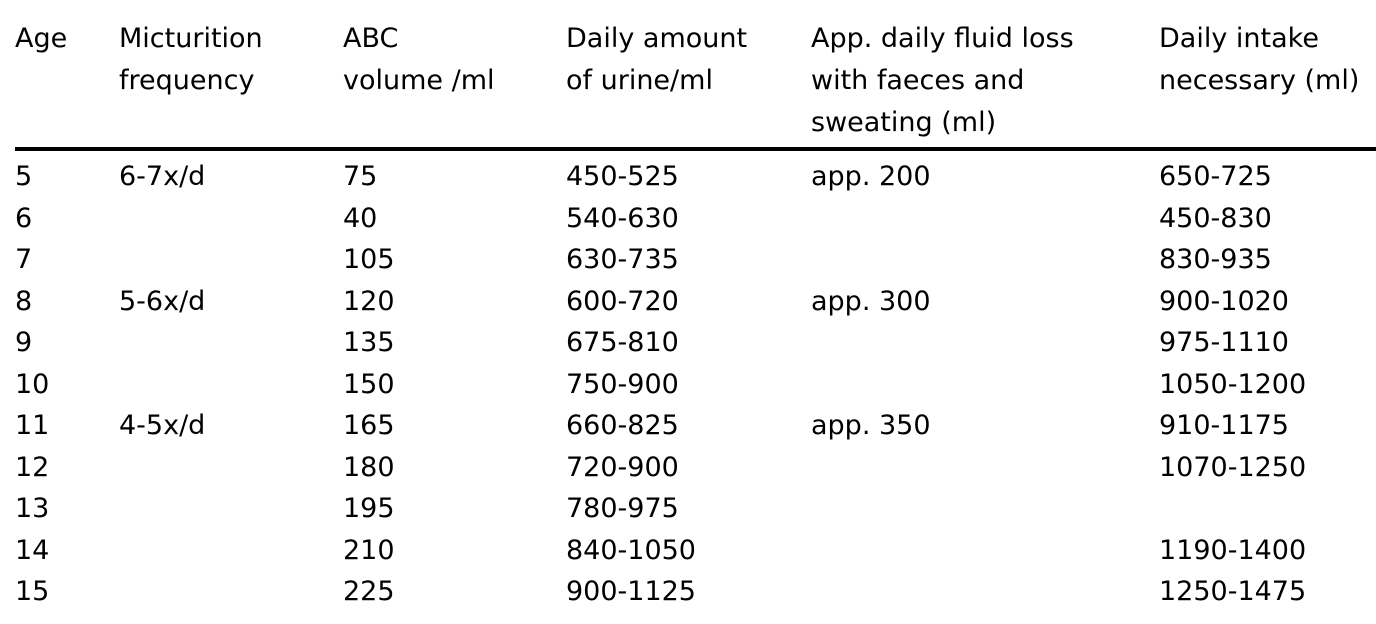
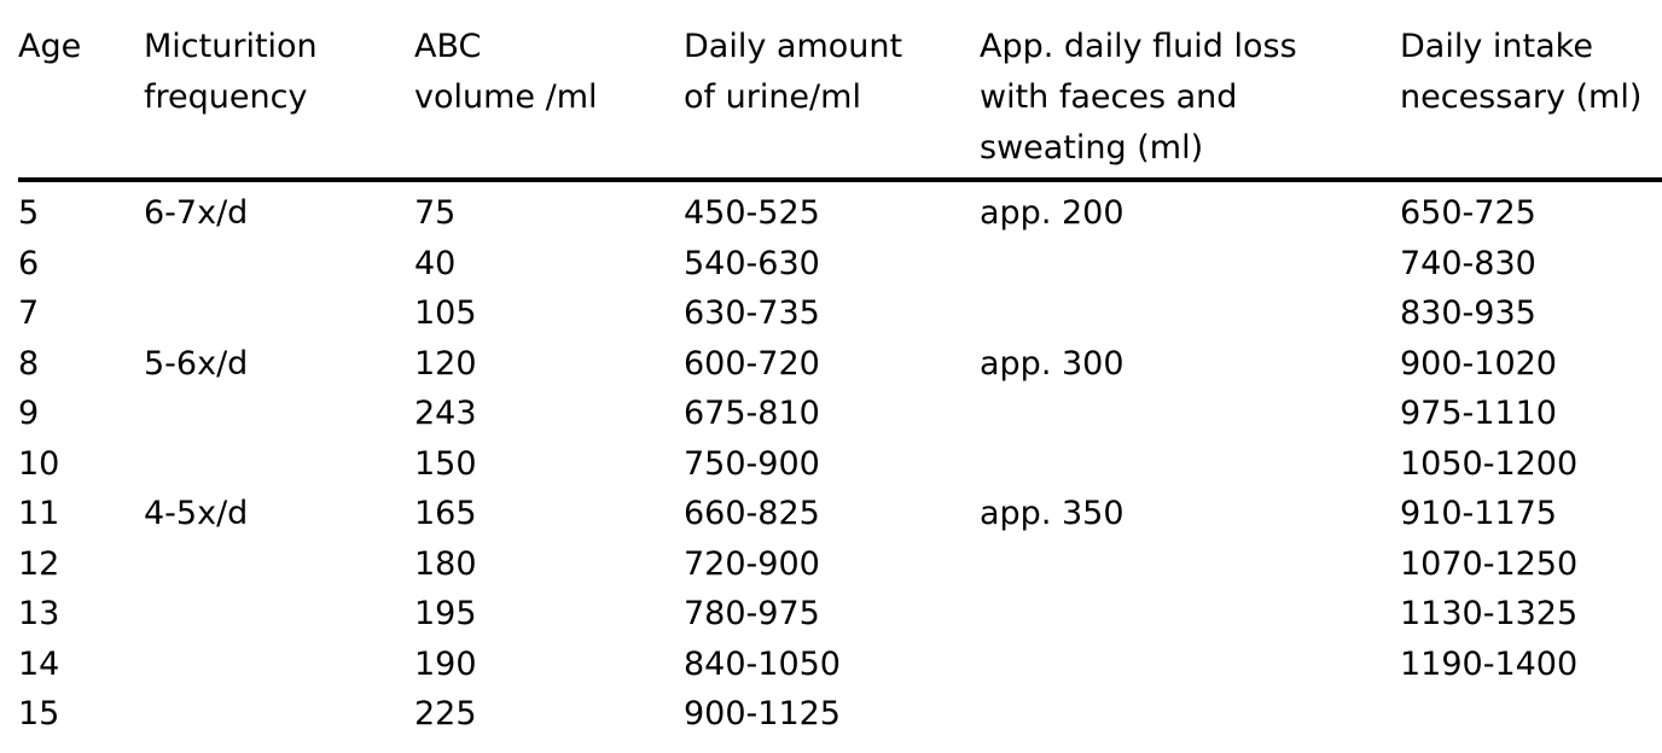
  Age
  Micturition
  frequency
  ABC
  volume /ml
  Daily amount
  of urine/ml
  App. daily fluid loss
  with faeces and
  sweating (ml)
  Daily intake
  necessary (ml)
  5
  6-7x/d
  75
  450-525
  app. 200
  650-725
  6
  40
  540-630
- 450-830
+ 740-830
  7
  105
  630-735
  830-935
  8
  5-6x/d
  120
  600-720
  app. 300
  900-1020
  9
- 135
+ 243
  675-810
  975-1110
  10
  150
  750-900
  1050-1200
  11
  4-5x/d
  165
  660-825
  app. 350
  910-1175
  12
  180
  720-900
  1070-1250
  13
  195
  780-975
+ 1130-1325
  14
- 210
+ 190
  840-1050
  1190-1400
  15
  225
  900-1125
- 1250-1475
